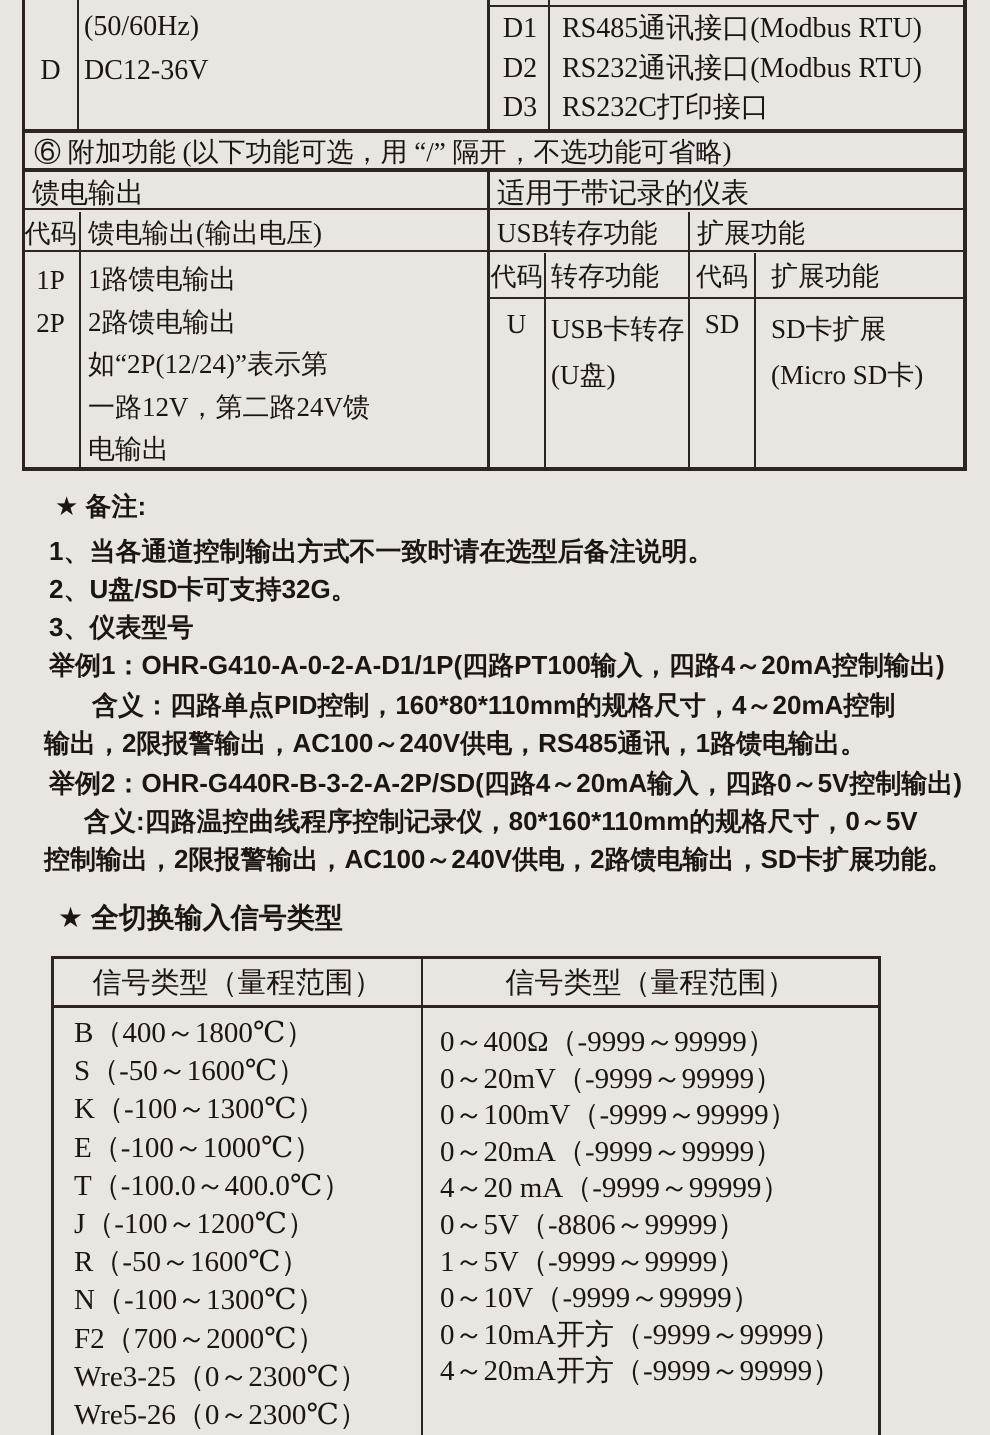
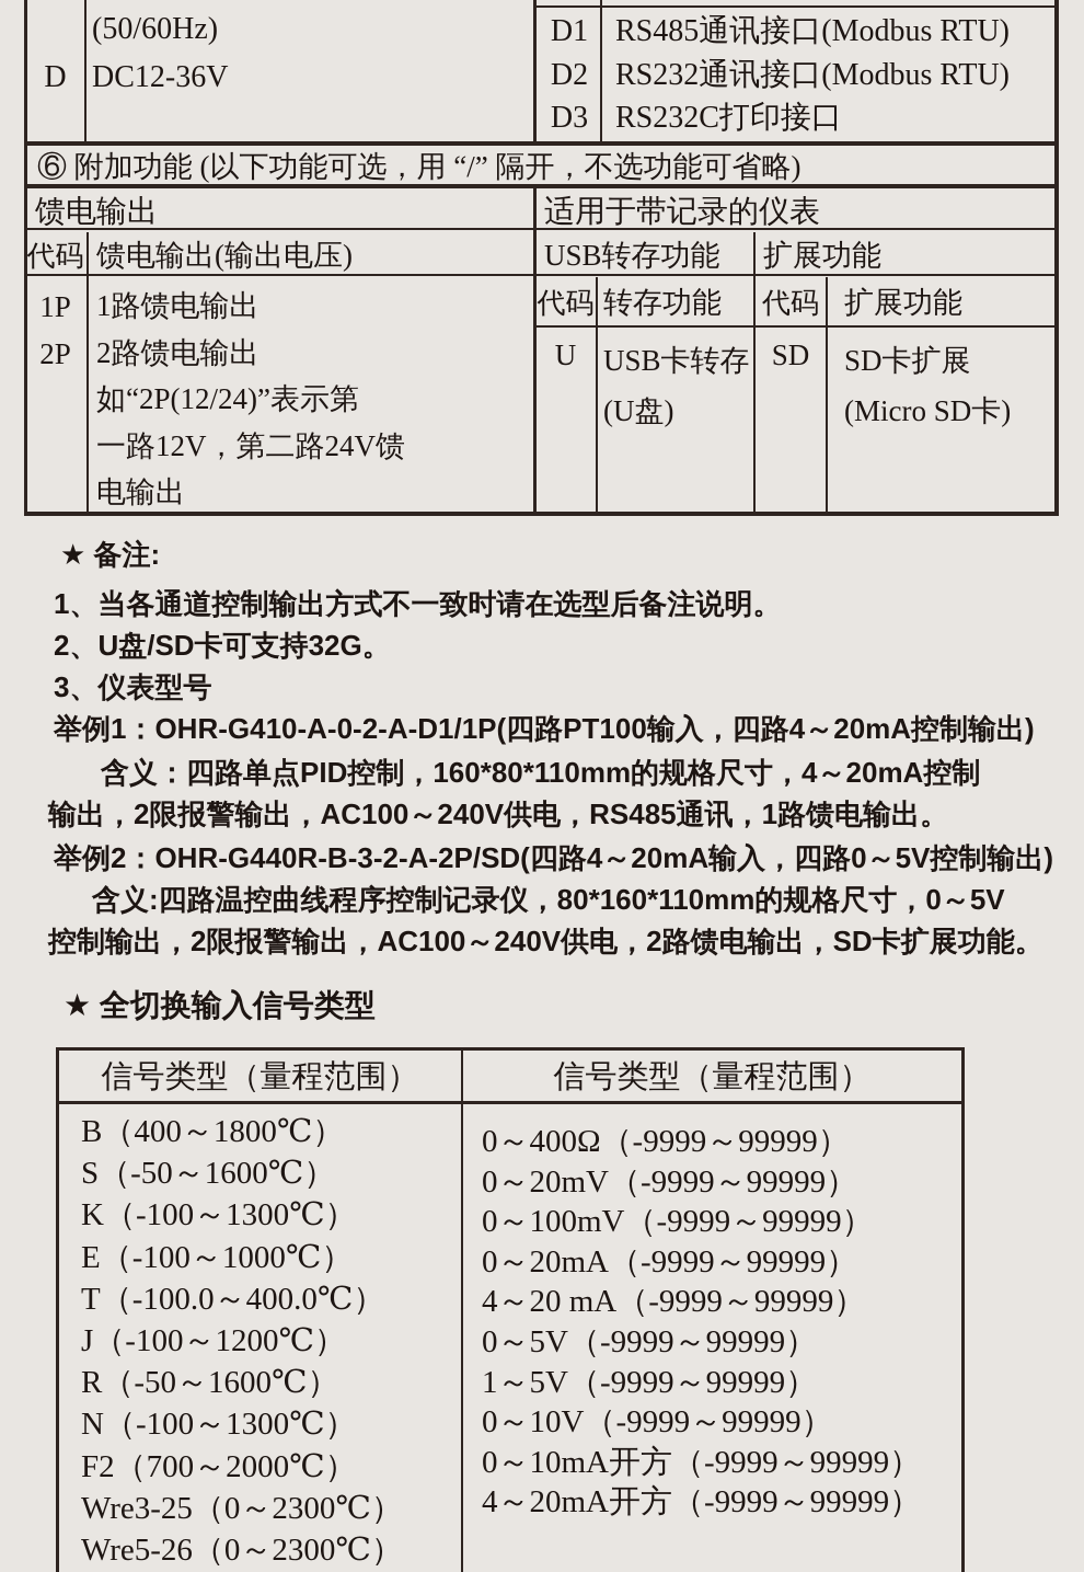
  (50/60Hz)
  D
  DC12-36V
  D1
  RS485通讯接口(Modbus RTU)
  D2
  RS232通讯接口(Modbus RTU)
  D3
  RS232C打印接口
  ⑥ 附加功能 (以下功能可选，用 “/” 隔开，不选功能可省略)
  馈电输出
  适用于带记录的仪表
  代码
  馈电输出(输出电压)
  USB转存功能
  扩展功能
  代码
  转存功能
  代码
  扩展功能
  1P
  2P
  1路馈电输出
  2路馈电输出
  如“2P(12/24)”表示第
  一路12V，第二路24V馈
  电输出
  U
  USB卡转存
  (U盘)
  SD
  SD卡扩展
  (Micro SD卡)
  ★ 备注:
  1、当各通道控制输出方式不一致时请在选型后备注说明。
  2、U盘/SD卡可支持32G。
  3、仪表型号
  举例1：OHR-G410-A-0-2-A-D1/1P(四路PT100输入，四路4～20mA控制输出)
  含义：四路单点PID控制，160*80*110mm的规格尺寸，4～20mA控制
  输出，2限报警输出，AC100～240V供电，RS485通讯，1路馈电输出。
  举例2：OHR-G440R-B-3-2-A-2P/SD(四路4～20mA输入，四路0～5V控制输出)
  含义:四路温控曲线程序控制记录仪，80*160*110mm的规格尺寸，0～5V
  控制输出，2限报警输出，AC100～240V供电，2路馈电输出，SD卡扩展功能。
  ★ 全切换输入信号类型
  信号类型（量程范围）
  信号类型（量程范围）
  B（400～1800℃）
  S（-50～1600℃）
  K（-100～1300℃）
  E（-100～1000℃）
  T（-100.0～400.0℃）
  J（-100～1200℃）
  R（-50～1600℃）
  N（-100～1300℃）
  F2（700～2000℃）
  Wre3-25（0～2300℃）
  Wre5-26（0～2300℃）
  0～400Ω（-9999～99999）
  0～20mV（-9999～99999）
  0～100mV（-9999～99999）
  0～20mA（-9999～99999）
  4～20 mA（-9999～99999）
- 0～5V（-8806～99999）
+ 0～5V（-9999～99999）
  1～5V（-9999～99999）
  0～10V（-9999～99999）
  0～10mA开方（-9999～99999）
  4～20mA开方（-9999～99999）
